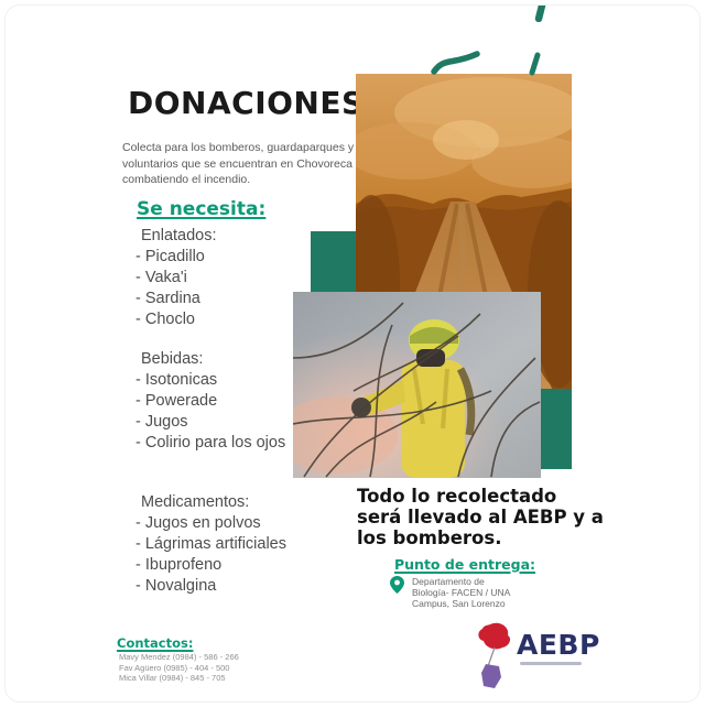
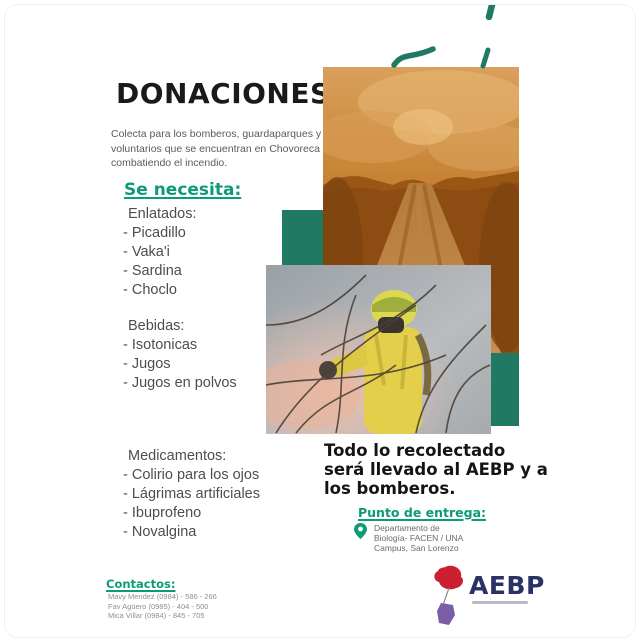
  DONACIONES
  Colecta para los bomberos, guardaparques y voluntarios que se encuentran en Chovoreca combatiendo el incendio.
  Se necesita:
  Enlatados:
  - Picadillo
  - Vaka'i
  - Sardina
  - Choclo
  Bebidas:
  - Isotonicas
- - Powerade
  - Jugos
- - Colirio para los ojos
+ - Jugos en polvos
  Medicamentos:
- - Jugos en polvos
+ - Colirio para los ojos
  - Lágrimas artificiales
  - Ibuprofeno
  - Novalgina
  Todo lo recolectado será llevado al AEBP y a los bomberos.
  Punto de entrega:
  Departamento de
  Biología- FACEN / UNA
  Campus, San Lorenzo
  Contactos:
  Mavy Mendez (0984) - 586 - 266
  Fav Agüero (0985) - 404 - 500
  Mica Villar (0984) - 845 - 705
  AEBP
